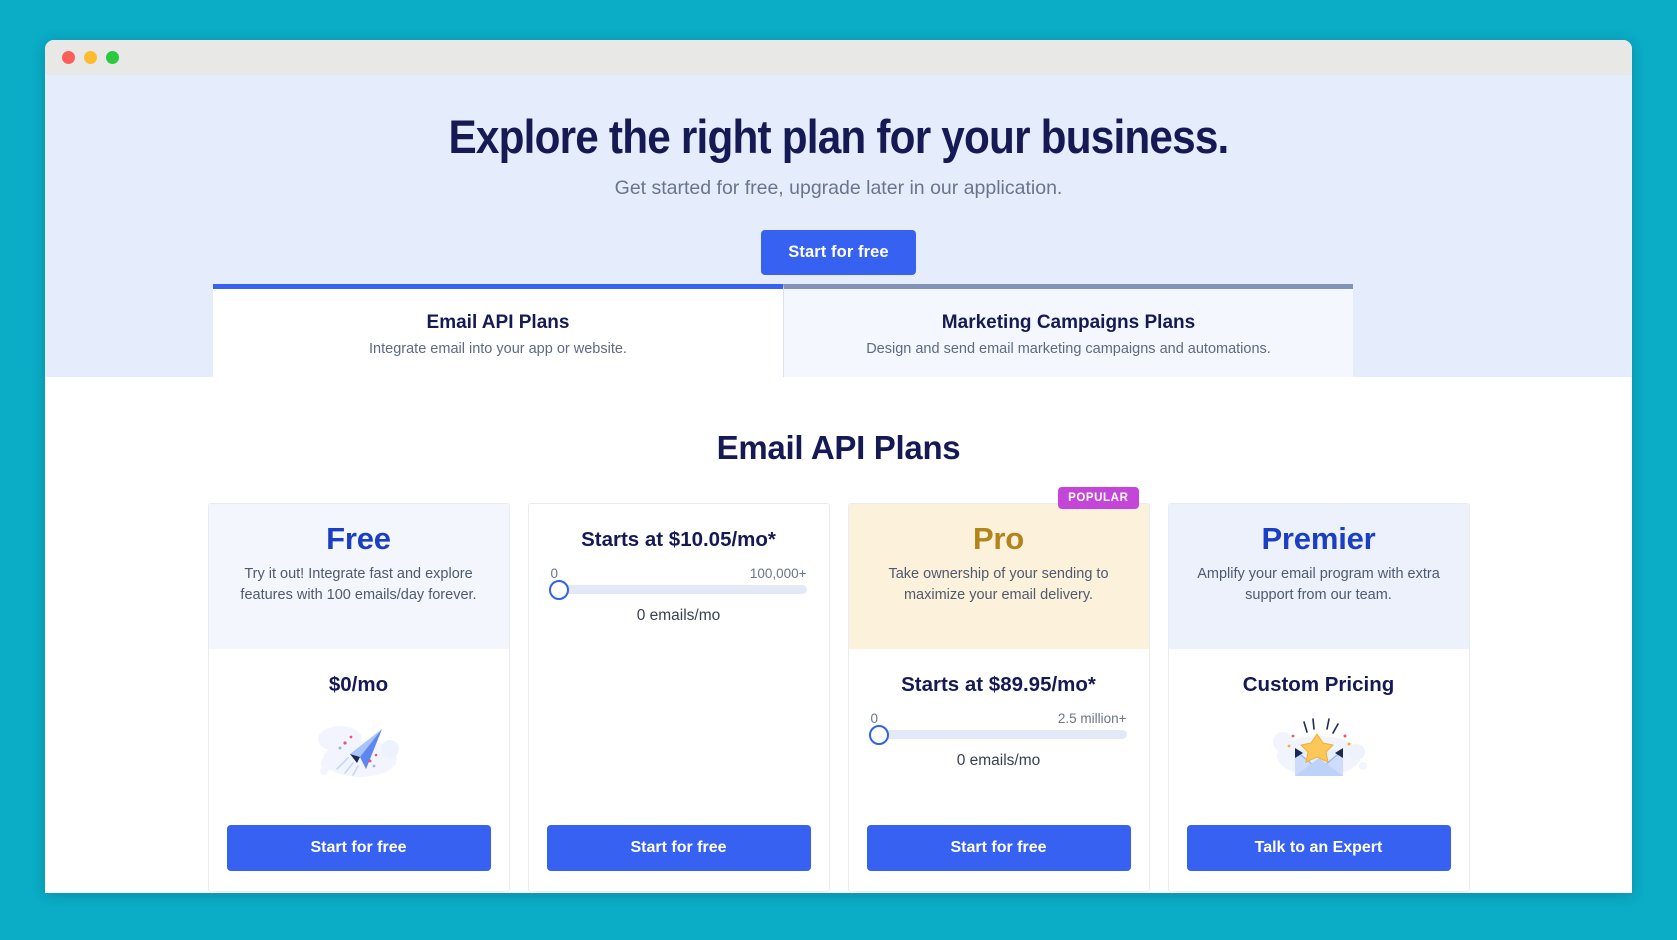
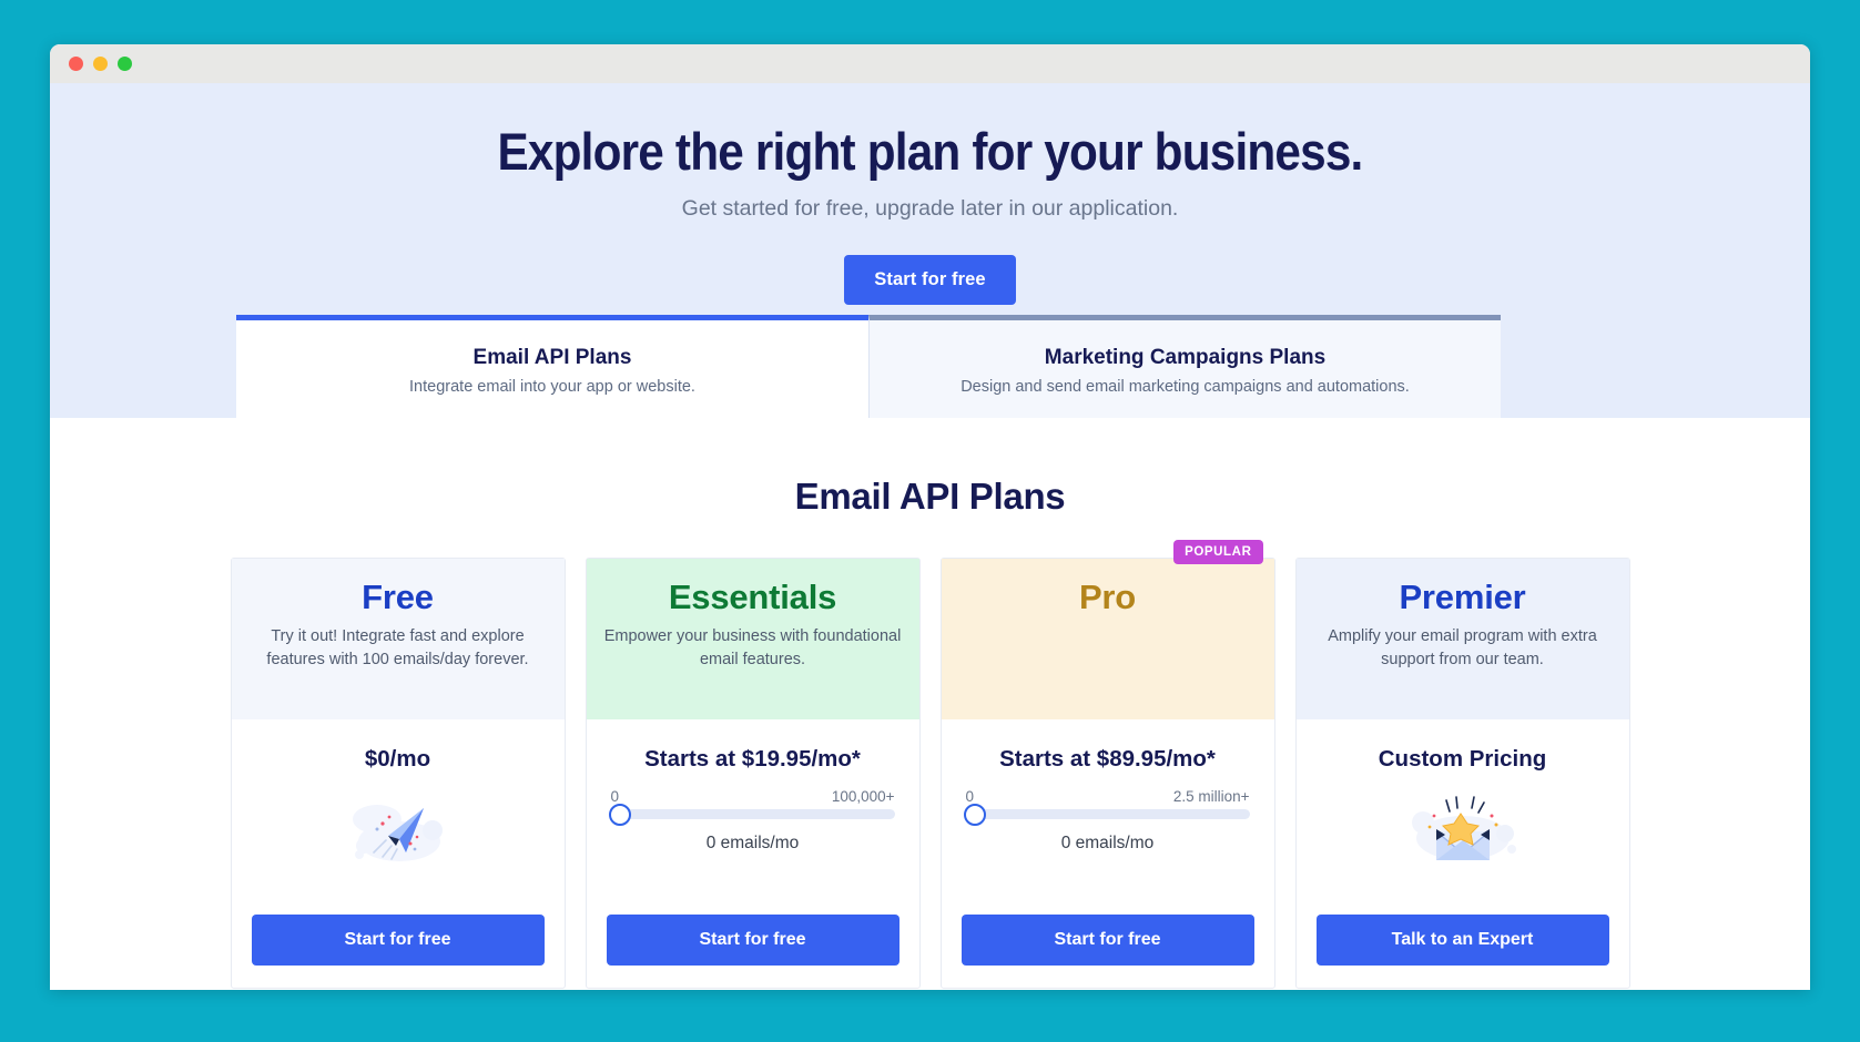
  Explore the right plan for your business.
  Get started for free, upgrade later in our application.
  Start for free
  Email API Plans
  Integrate email into your app or website.
  Marketing Campaigns Plans
  Design and send email marketing campaigns and automations.
  Email API Plans
  Free
  Try it out! Integrate fast and explore features with 100 emails/day forever.
  $0/mo
  Start for free
+ Essentials
+ Empower your business with foundational email features.
- Starts at $10.05/mo*
+ Starts at $19.95/mo*
  0
  100,000+
  0 emails/mo
  Start for free
  POPULAR
  Pro
- Take ownership of your sending to maximize your email delivery.
  Starts at $89.95/mo*
  0
  2.5 million+
  0 emails/mo
  Start for free
  Premier
  Amplify your email program with extra support from our team.
  Custom Pricing
  Talk to an Expert
